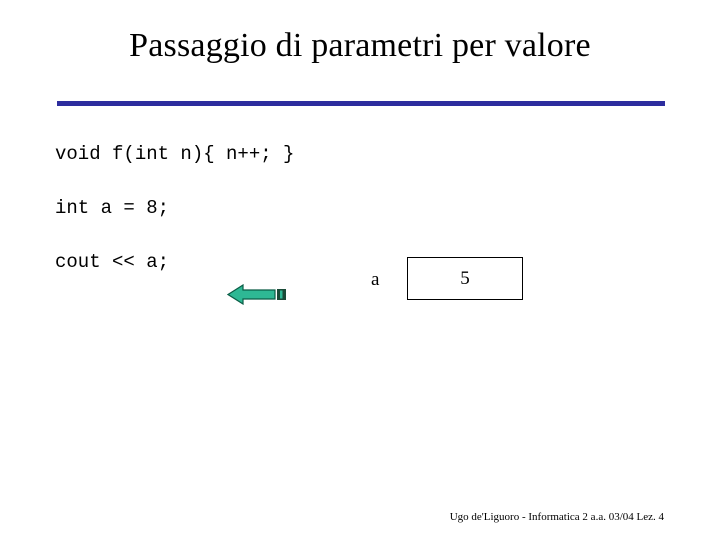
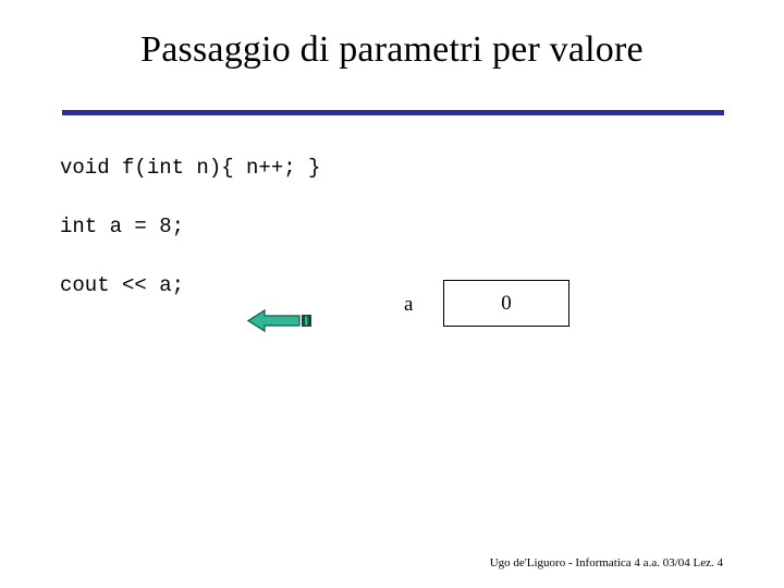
  Passaggio di parametri per valore
  void f(int n){ n++; }
  int a = 8;
  cout << a;
  a
- 5
+ 0
- Ugo de'Liguoro - Informatica 2 a.a. 03/04 Lez. 4
+ Ugo de'Liguoro - Informatica 4 a.a. 03/04 Lez. 4
